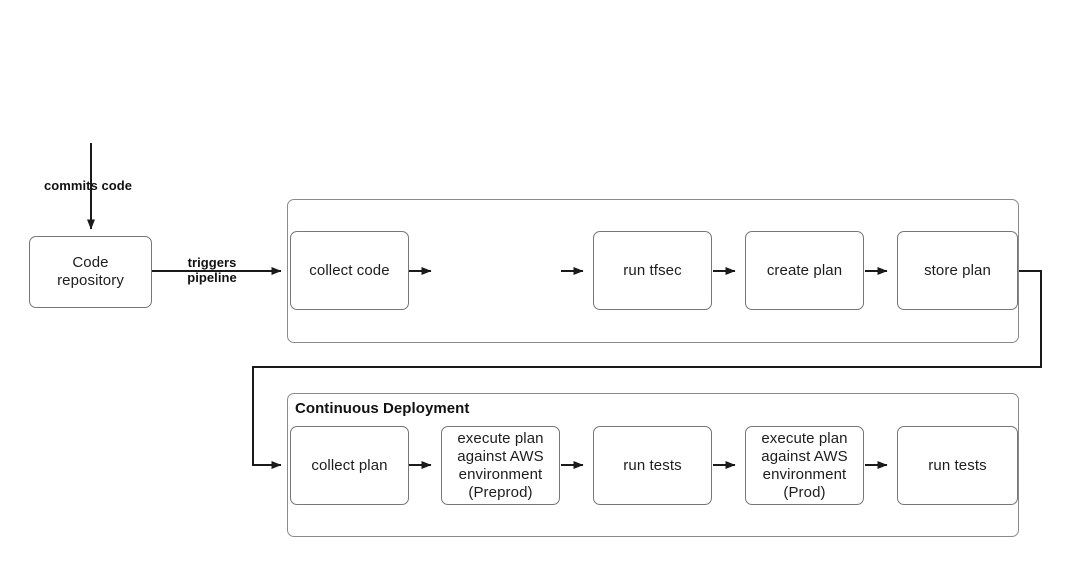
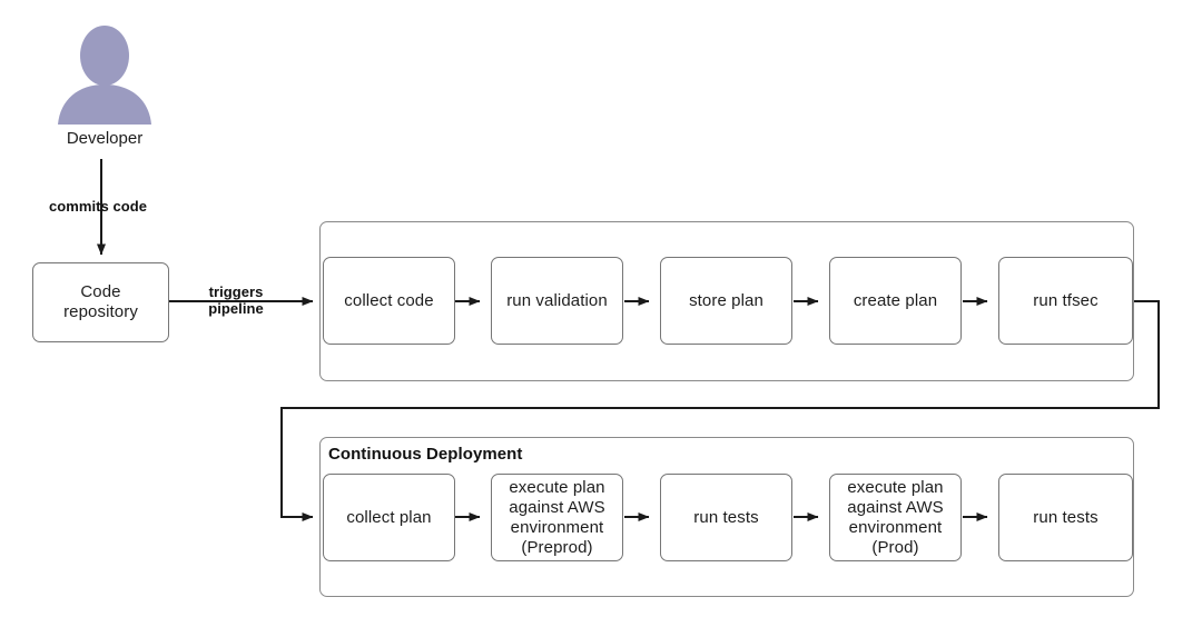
+ Developer
  Code
  repository
  commits code
  triggers
  pipeline
  collect code
+ run validation
- run tfsec
+ store plan
  create plan
- store plan
+ run tfsec
  Continuous Deployment
  collect plan
  execute plan
  against AWS
  environment
  (Preprod)
  run tests
  execute plan
  against AWS
  environment
  (Prod)
  run tests
